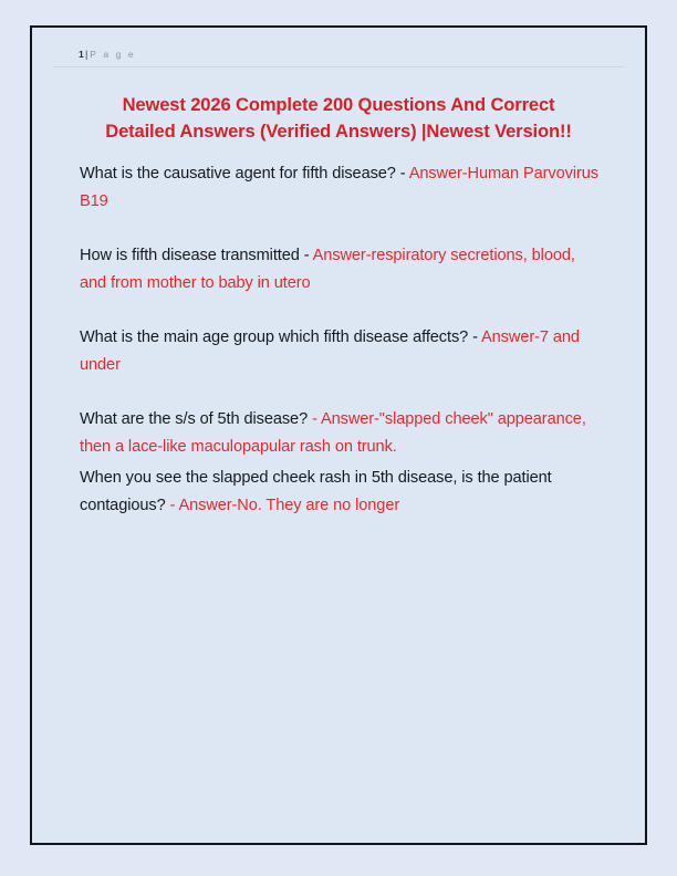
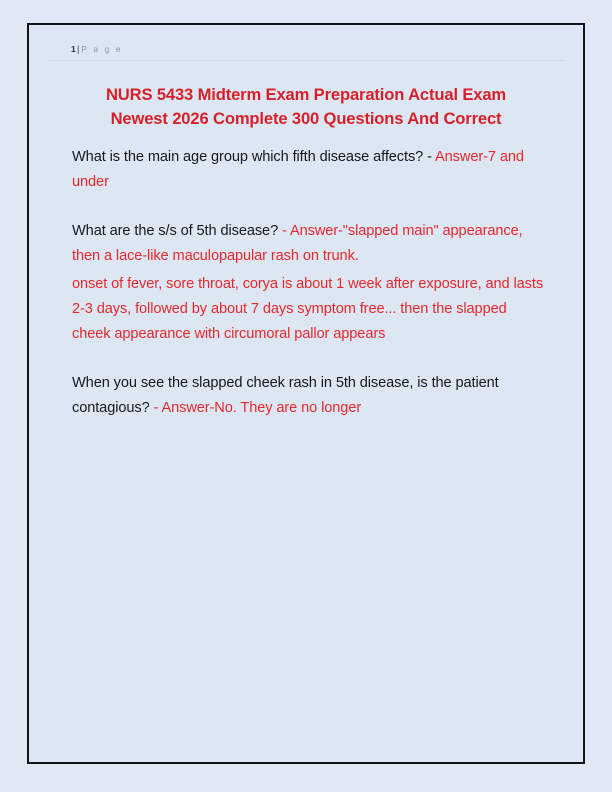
  1| P a g e
+ NURS 5433 Midterm Exam Preparation Actual Exam
- Newest 2026 Complete 200 Questions And Correct
+ Newest 2026 Complete 300 Questions And Correct
- Detailed Answers (Verified Answers) |Newest Version!!
- What is the causative agent for fifth disease? - Answer-Human Parvovirus B19
- How is fifth disease transmitted - Answer-respiratory secretions, blood, and from mother to baby in utero
  What is the main age group which fifth disease affects? - Answer-7 and under
- What are the s/s of 5th disease? - Answer-"slapped cheek" appearance, then a lace-like maculopapular rash on trunk.
+ What are the s/s of 5th disease? - Answer-"slapped main" appearance, then a lace-like maculopapular rash on trunk.
+ onset of fever, sore throat, corya is about 1 week after exposure, and lasts 2-3 days, followed by about 7 days symptom free... then the slapped cheek appearance with circumoral pallor appears
  When you see the slapped cheek rash in 5th disease, is the patient contagious? - Answer-No. They are no longer
